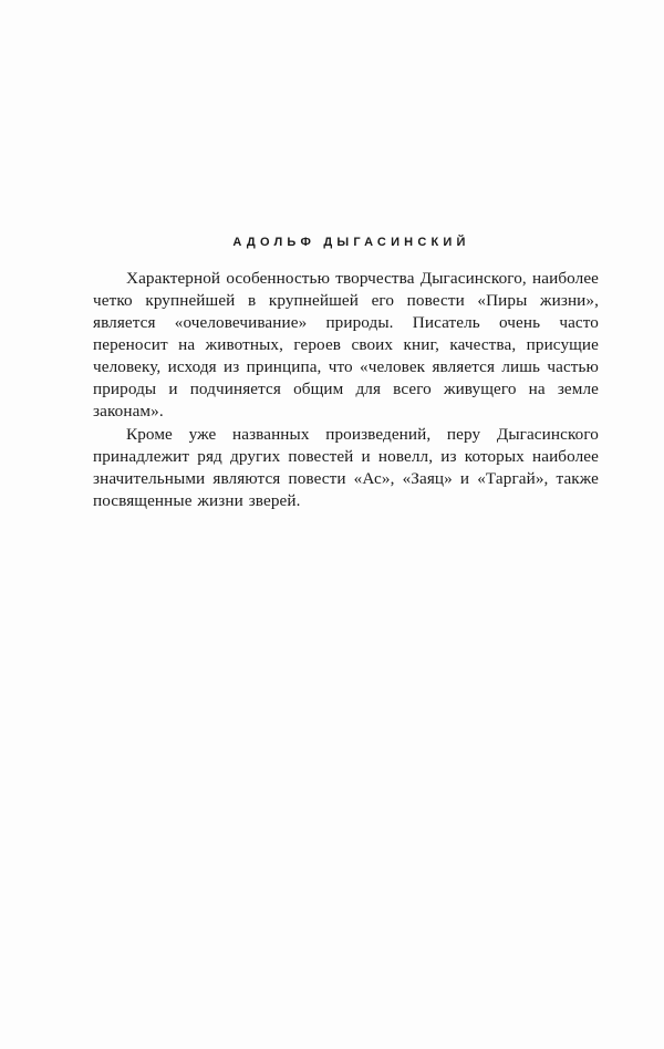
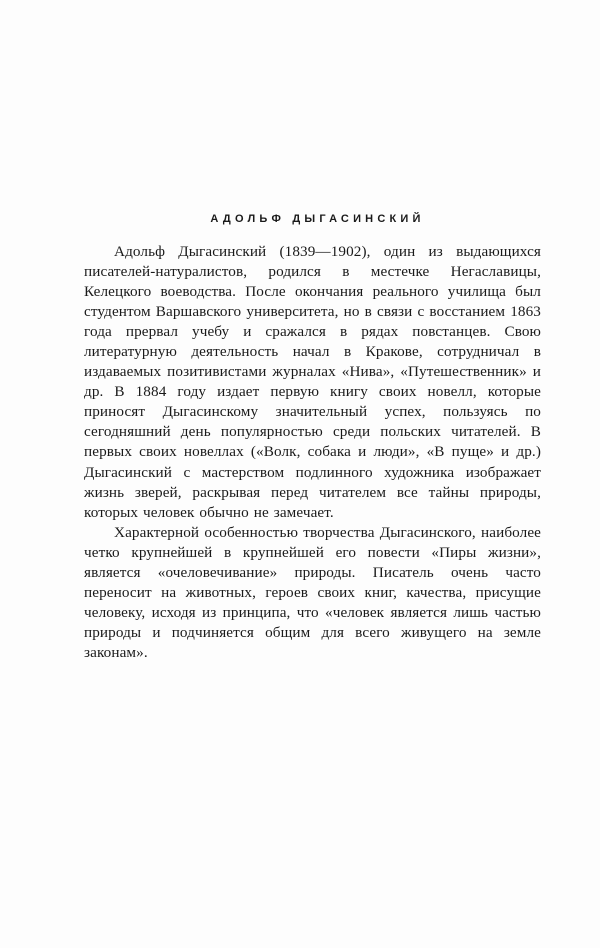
  АДОЛЬФ ДЫГАСИНСКИЙ
+ Адольф Дыгасинский (1839—1902), один из выдающихся писателей-натуралистов, родился в местечке Негаславицы, Келецкого воеводства. После окончания реального училища был студентом Варшавского университета, но в связи с восстанием 1863 года прервал учебу и сражался в рядах повстанцев. Свою литературную деятельность начал в Кракове, сотрудничал в издаваемых позитивистами журналах «Нива», «Путешественник» и др. В 1884 году издает первую книгу своих новелл, которые приносят Дыгасинскому значительный успех, пользуясь по сегодняшний день популярностью среди польских читателей. В первых своих новеллах («Волк, собака и люди», «В пуще» и др.) Дыгасинский с мастерством подлинного художника изображает жизнь зверей, раскрывая перед читателем все тайны природы, которых человек обычно не замечает.
  Характерной особенностью творчества Дыгасинского, наиболее четко крупнейшей в крупнейшей его повести «Пиры жизни», является «очеловечивание» природы. Писатель очень часто переносит на животных, героев своих книг, качества, присущие человеку, исходя из принципа, что «человек является лишь частью природы и подчиняется общим для всего живущего на земле законам».
- Кроме уже названных произведений, перу Дыгасинского принадлежит ряд других повестей и новелл, из которых наиболее значительными являются повести «Ас», «Заяц» и «Таргай», также посвященные жизни зверей.
